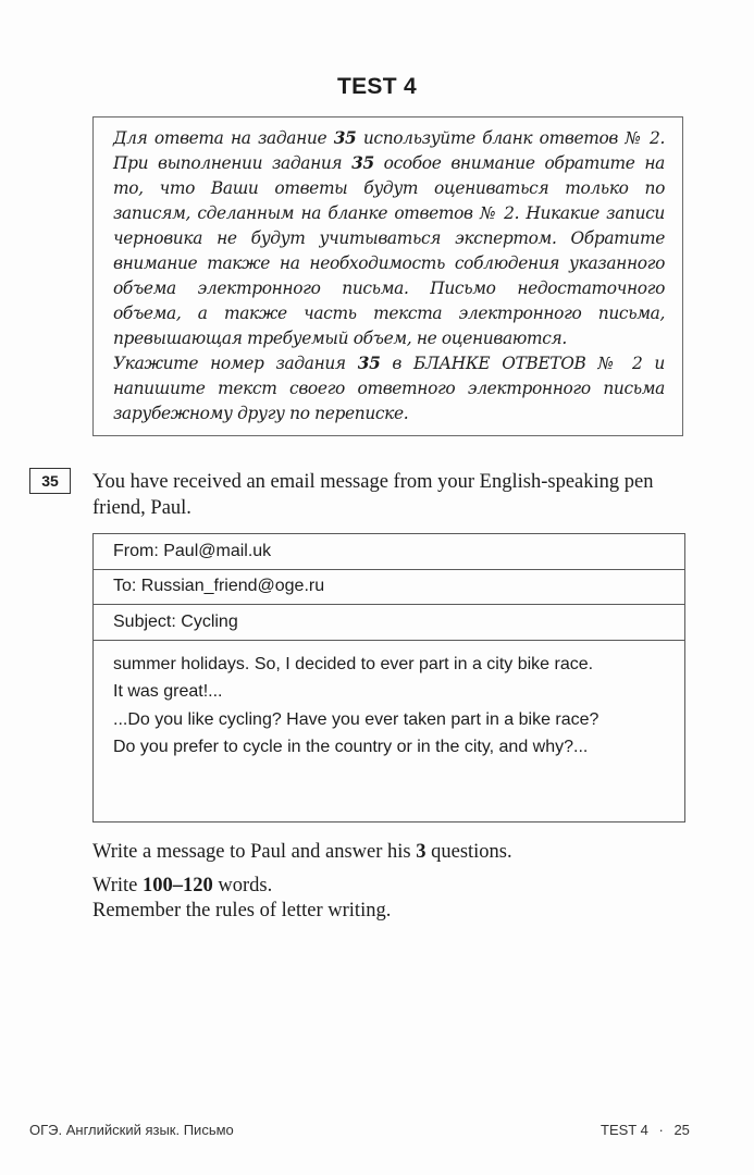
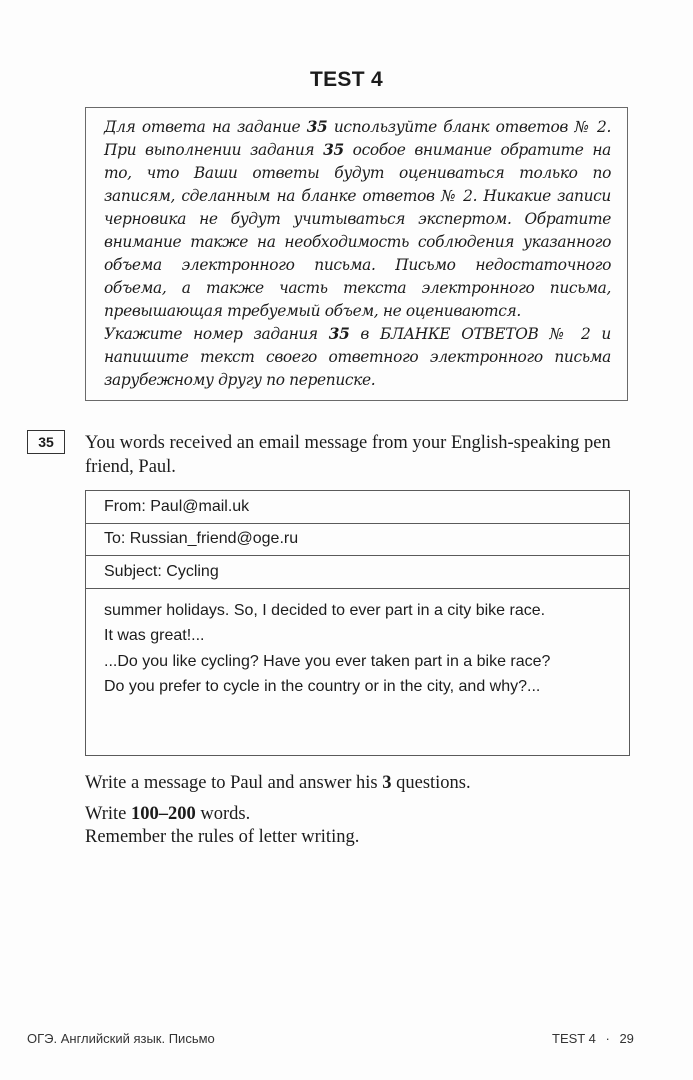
  TEST 4
  Для ответа на задание 35 используйте бланк ответов № 2. При выполнении задания 35 особое внимание обратите на то, что Ваши ответы будут оцениваться только по записям, сделанным на бланке ответов № 2. Никакие записи черновика не будут учитываться экспертом. Обратите внимание также на необходимость соблюдения указанного объема электронного письма. Письмо недостаточного объема, а также часть текста электронного письма, превышающая требуемый объем, не оцениваются.
  Укажите номер задания 35 в БЛАНКЕ ОТВЕТОВ № 2 и напишите текст своего ответного электронного письма зарубежному другу по переписке.
  35
- You have received an email message from your English-speaking pen friend, Paul.
+ You words received an email message from your English-speaking pen friend, Paul.
  From: Paul@mail.uk
  To: Russian_friend@oge.ru
  Subject: Cycling
  summer holidays. So, I decided to ever part in a city bike race.
  It was great!...
  ...Do you like cycling? Have you ever taken part in a bike race?
  Do you prefer to cycle in the country or in the city, and why?...
  Write a message to Paul and answer his 3 questions.
- Write 100–120 words.
+ Write 100–200 words.
  Remember the rules of letter writing.
  ОГЭ. Английский язык. Письмо
- TEST 4 · 25
+ TEST 4 · 29
